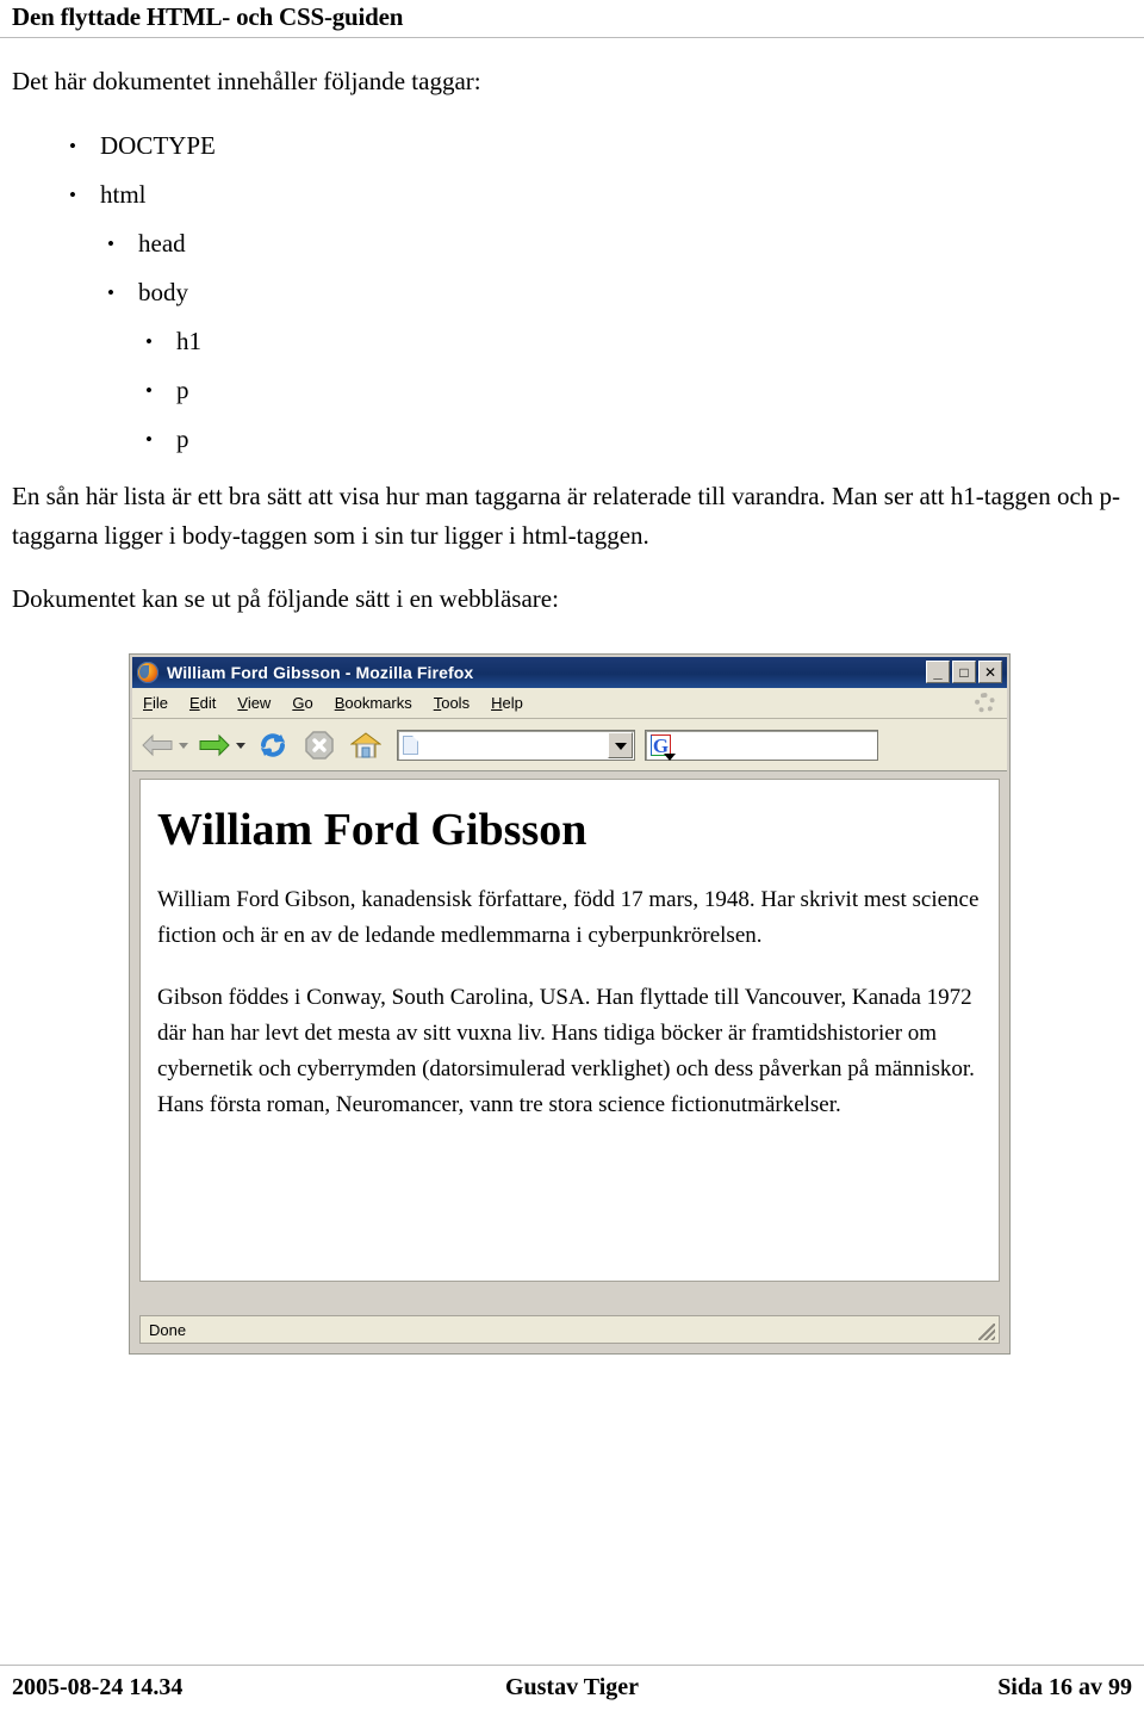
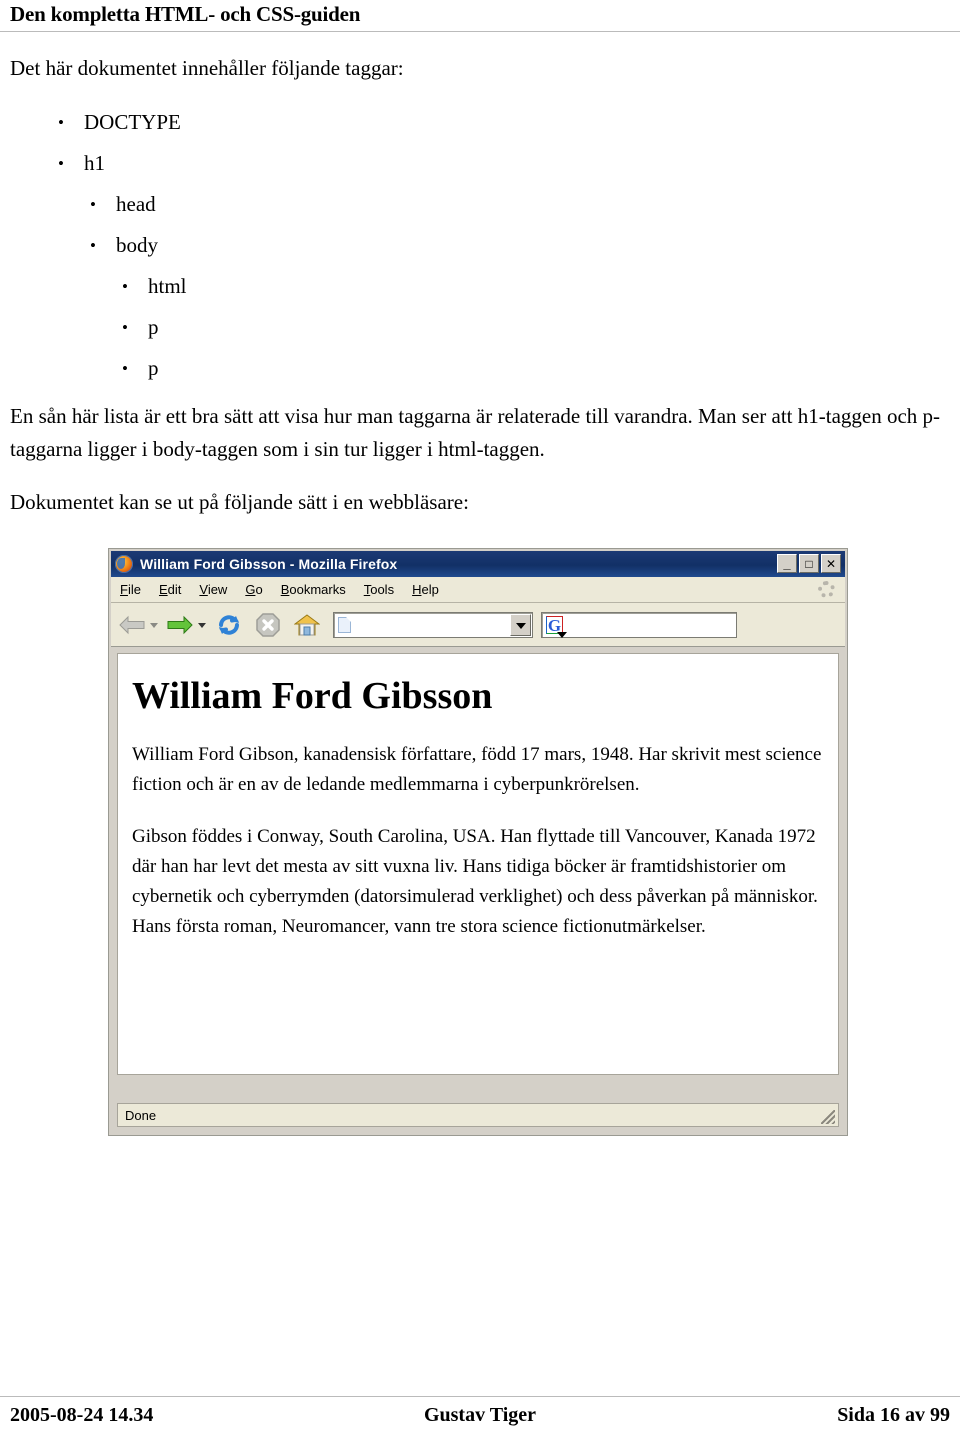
- Den flyttade HTML- och CSS-guiden
+ Den kompletta HTML- och CSS-guiden
  Det här dokumentet innehåller följande taggar:
  •
  DOCTYPE
  •
- html
+ h1
  •
  head
  •
  body
  •
- h1
+ html
  •
  p
  •
  p
  En sån här lista är ett bra sätt att visa hur man taggarna är relaterade till varandra. Man ser att h1-taggen och p-taggarna ligger i body-taggen som i sin tur ligger i html-taggen.
  Dokumentet kan se ut på följande sätt i en webbläsare:
  William Ford Gibsson - Mozilla Firefox
  _
  □
  ✕
  File
  Edit
  View
  Go
  Bookmarks
  Tools
  Help
  G
  William Ford Gibsson
  William Ford Gibson, kanadensisk författare, född 17 mars, 1948. Har skrivit mest science fiction och är en av de ledande medlemmarna i cyberpunkrörelsen.
  Gibson föddes i Conway, South Carolina, USA. Han flyttade till Vancouver, Kanada 1972 där han har levt det mesta av sitt vuxna liv. Hans tidiga böcker är framtidshistorier om cybernetik och cyberrymden (datorsimulerad verklighet) och dess påverkan på människor. Hans första roman, Neuromancer, vann tre stora science fictionutmärkelser.
  Done
  2005-08-24 14.34
  Gustav Tiger
  Sida 16 av 99
